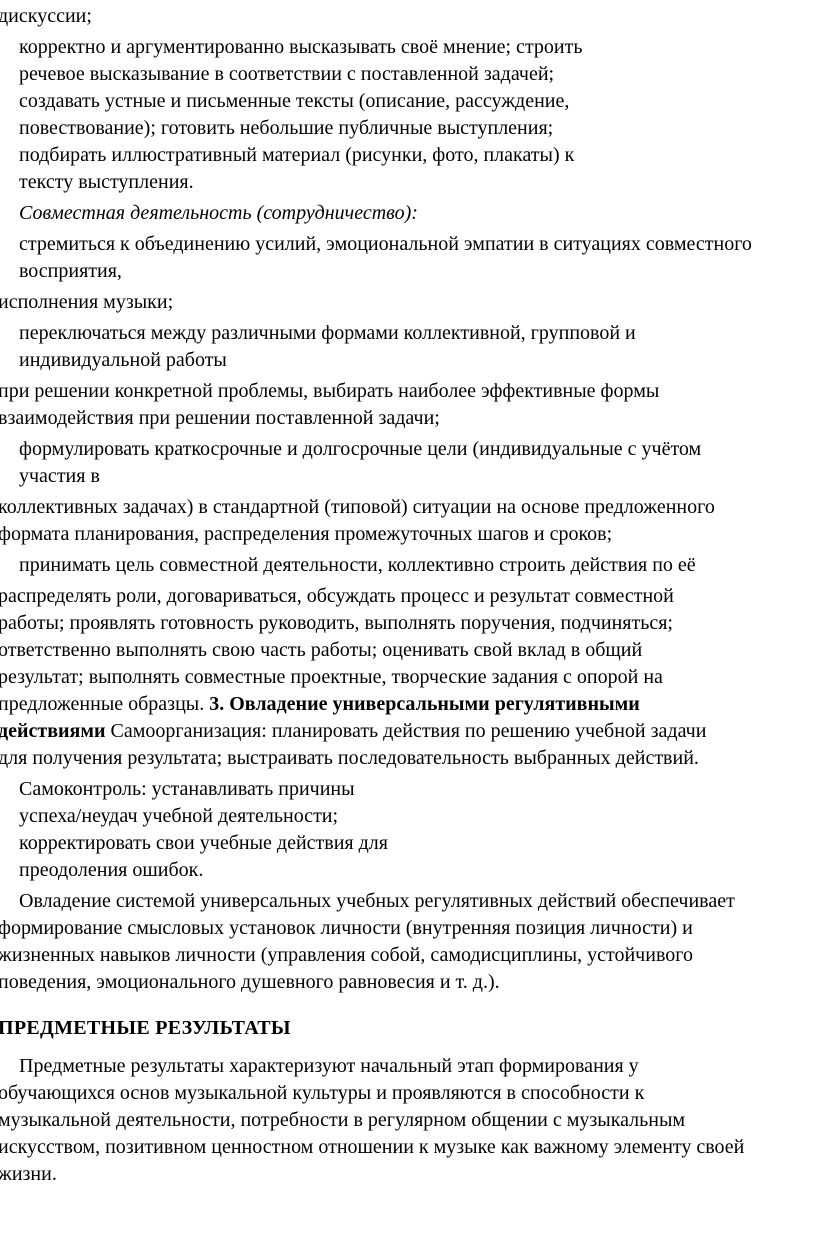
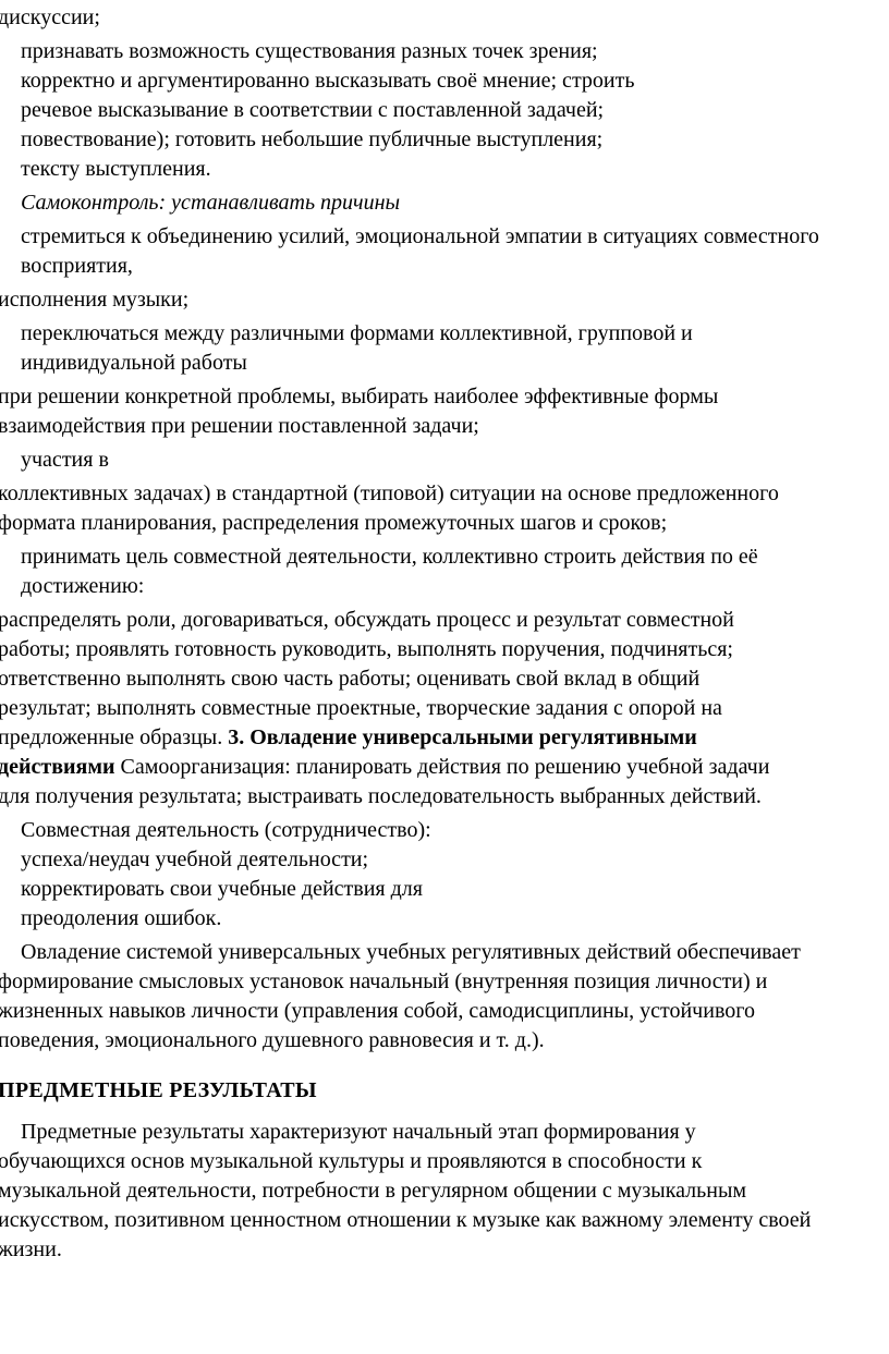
  дискуссии;
+ признавать возможность существования разных точек зрения;
  корректно и аргументированно высказывать своё мнение; строить
  речевое высказывание в соответствии с поставленной задачей;
- создавать устные и письменные тексты (описание, рассуждение,
  повествование); готовить небольшие публичные выступления;
- подбирать иллюстративный материал (рисунки, фото, плакаты) к
  тексту выступления.
- Совместная деятельность (сотрудничество):
+ Самоконтроль: устанавливать причины
  стремиться к объединению усилий, эмоциональной эмпатии в ситуациях совместного
  восприятия,
  исполнения музыки;
  переключаться между различными формами коллективной, групповой и
  индивидуальной работы
  при решении конкретной проблемы, выбирать наиболее эффективные формы
  взаимодействия при решении поставленной задачи;
- формулировать краткосрочные и долгосрочные цели (индивидуальные с учётом
  участия в
  коллективных задачах) в стандартной (типовой) ситуации на основе предложенного
  формата планирования, распределения промежуточных шагов и сроков;
  принимать цель совместной деятельности, коллективно строить действия по её
+ достижению:
  распределять роли, договариваться, обсуждать процесс и результат совместной
  работы; проявлять готовность руководить, выполнять поручения, подчиняться;
  ответственно выполнять свою часть работы; оценивать свой вклад в общий
  результат; выполнять совместные проектные, творческие задания с опорой на
  предложенные образцы. 3. Овладение универсальными регулятивными
  действиями Самоорганизация: планировать действия по решению учебной задачи
  для получения результата; выстраивать последовательность выбранных действий.
- Самоконтроль: устанавливать причины
+ Совместная деятельность (сотрудничество):
  успеха/неудач учебной деятельности;
  корректировать свои учебные действия для
  преодоления ошибок.
  Овладение системой универсальных учебных регулятивных действий обеспечивает
- формирование смысловых установок личности (внутренняя позиция личности) и
+ формирование смысловых установок начальный (внутренняя позиция личности) и
  жизненных навыков личности (управления собой, самодисциплины, устойчивого
  поведения, эмоционального душевного равновесия и т. д.).
  ПРЕДМЕТНЫЕ РЕЗУЛЬТАТЫ
  Предметные результаты характеризуют начальный этап формирования у
  обучающихся основ музыкальной культуры и проявляются в способности к
  музыкальной деятельности, потребности в регулярном общении с музыкальным
  искусством, позитивном ценностном отношении к музыке как важному элементу своей
  жизни.
